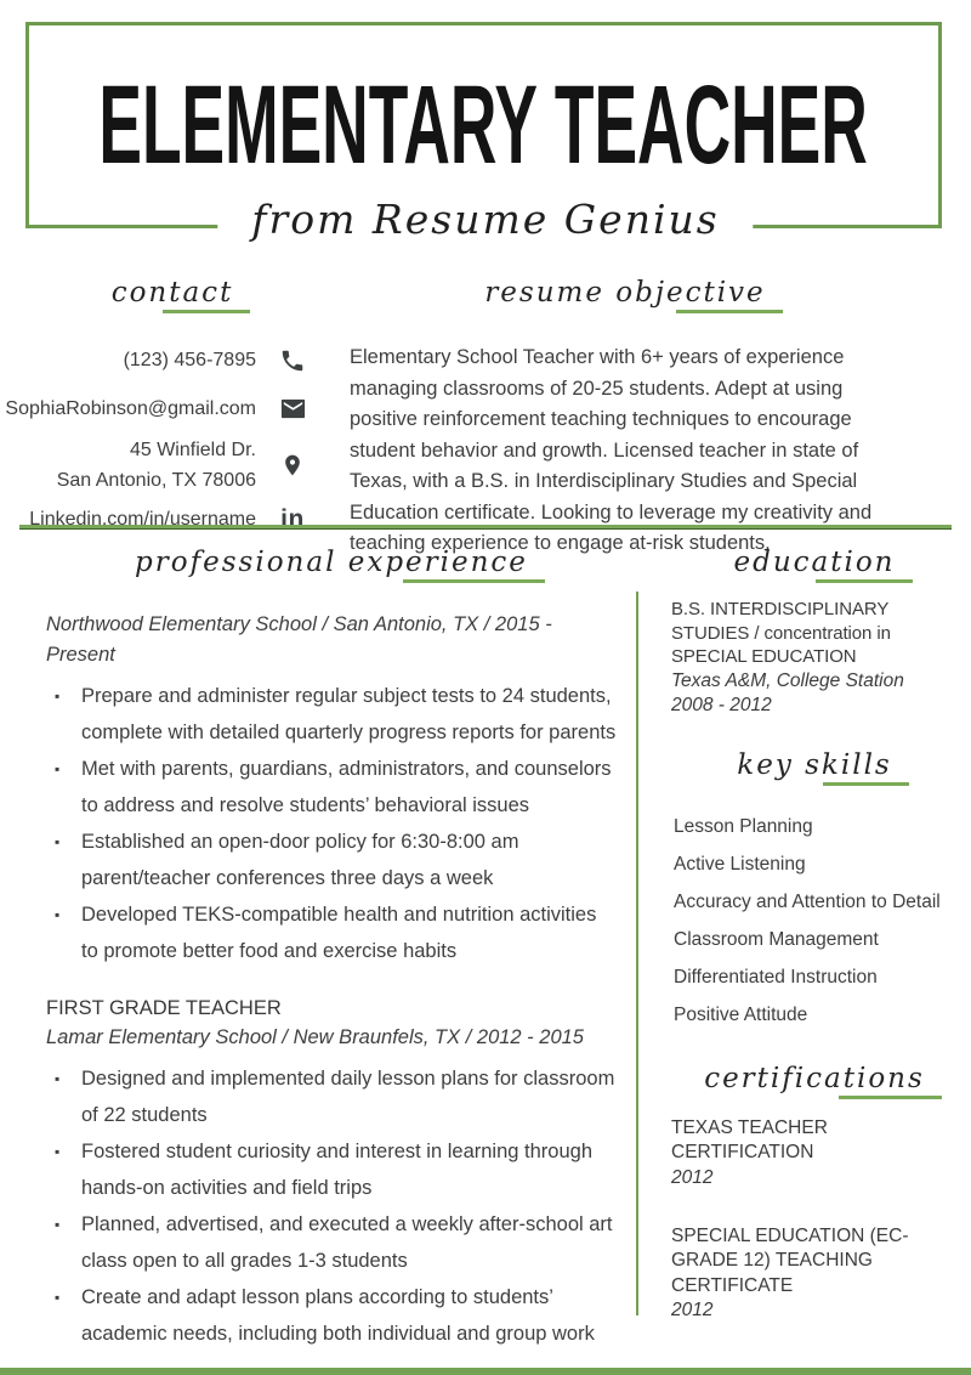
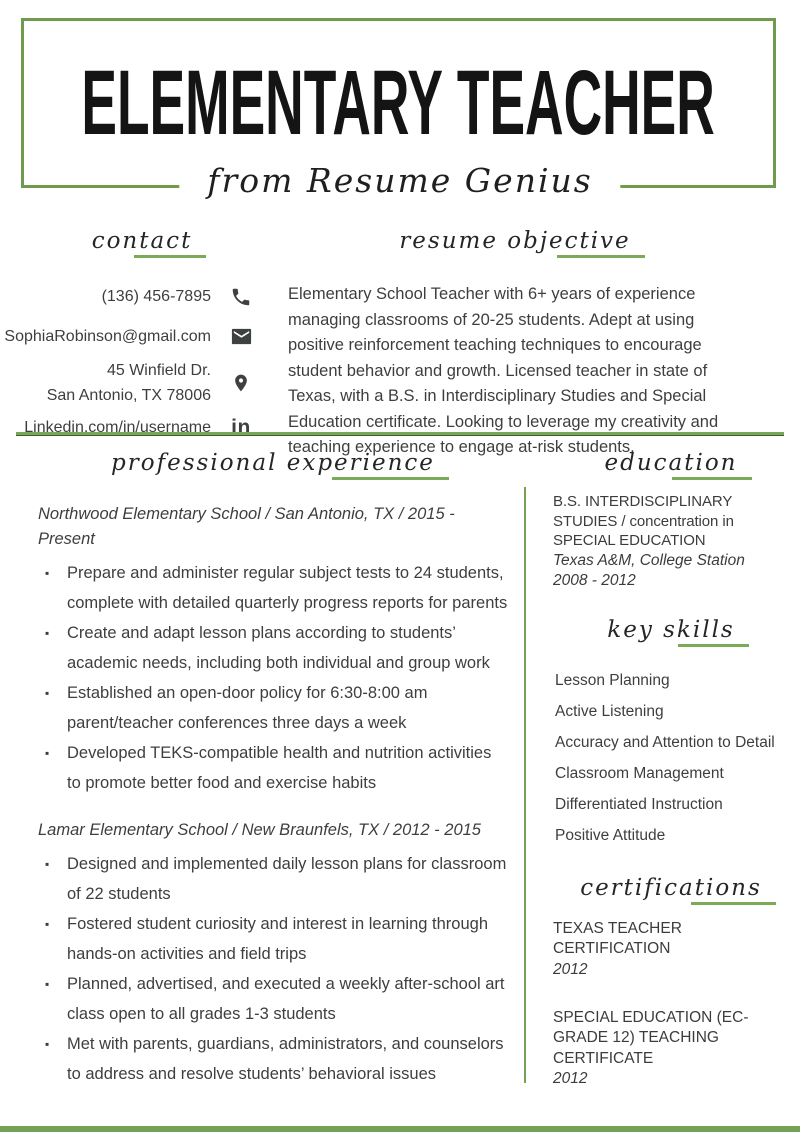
  ELEMENTARY TEACHER
  from Resume Genius
  contact
- (123) 456-7895
+ (136) 456-7895
  SophiaRobinson@gmail.com
  45 Winfield Dr.
  San Antonio, TX 78006
  Linkedin.com/in/username
  in
  resume objective
  Elementary School Teacher with 6+ years of experience managing classrooms of 20-25 students. Adept at using positive reinforcement teaching techniques to encourage student behavior and growth. Licensed teacher in state of Texas, with a B.S. in Interdisciplinary Studies and Special Education certificate. Looking to leverage my creativity and teaching experience to engage at-risk students.
  professional experience
  Northwood Elementary School / San Antonio, TX / 2015 - Present
  Prepare and administer regular subject tests to 24 students, complete with detailed quarterly progress reports for parents
- Met with parents, guardians, administrators, and counselors to address and resolve students’ behavioral issues
+ Create and adapt lesson plans according to students’ academic needs, including both individual and group work
  Established an open-door policy for 6:30-8:00 am parent/teacher conferences three days a week
  Developed TEKS-compatible health and nutrition activities to promote better food and exercise habits
- FIRST GRADE TEACHER
  Lamar Elementary School / New Braunfels, TX / 2012 - 2015
  Designed and implemented daily lesson plans for classroom of 22 students
  Fostered student curiosity and interest in learning through hands-on activities and field trips
  Planned, advertised, and executed a weekly after-school art class open to all grades 1-3 students
- Create and adapt lesson plans according to students’ academic needs, including both individual and group work
+ Met with parents, guardians, administrators, and counselors to address and resolve students’ behavioral issues
  education
  B.S. INTERDISCIPLINARY STUDIES / concentration in SPECIAL EDUCATION
  Texas A&M, College Station
  2008 - 2012
  key skills
  Lesson Planning
  Active Listening
  Accuracy and Attention to Detail
  Classroom Management
  Differentiated Instruction
  Positive Attitude
  certifications
  TEXAS TEACHER CERTIFICATION
  2012
  SPECIAL EDUCATION (EC-GRADE 12) TEACHING CERTIFICATE
  2012
